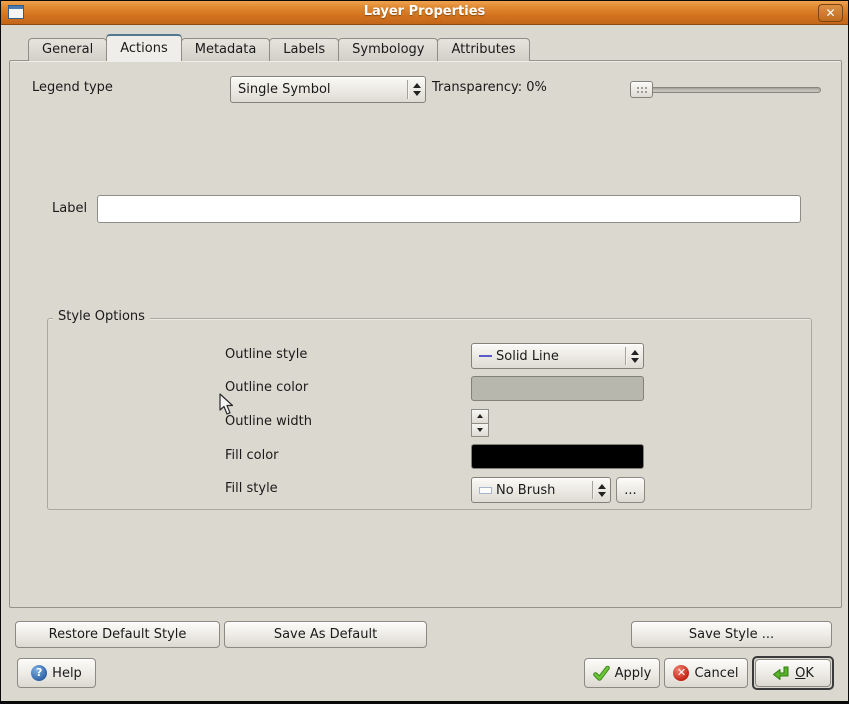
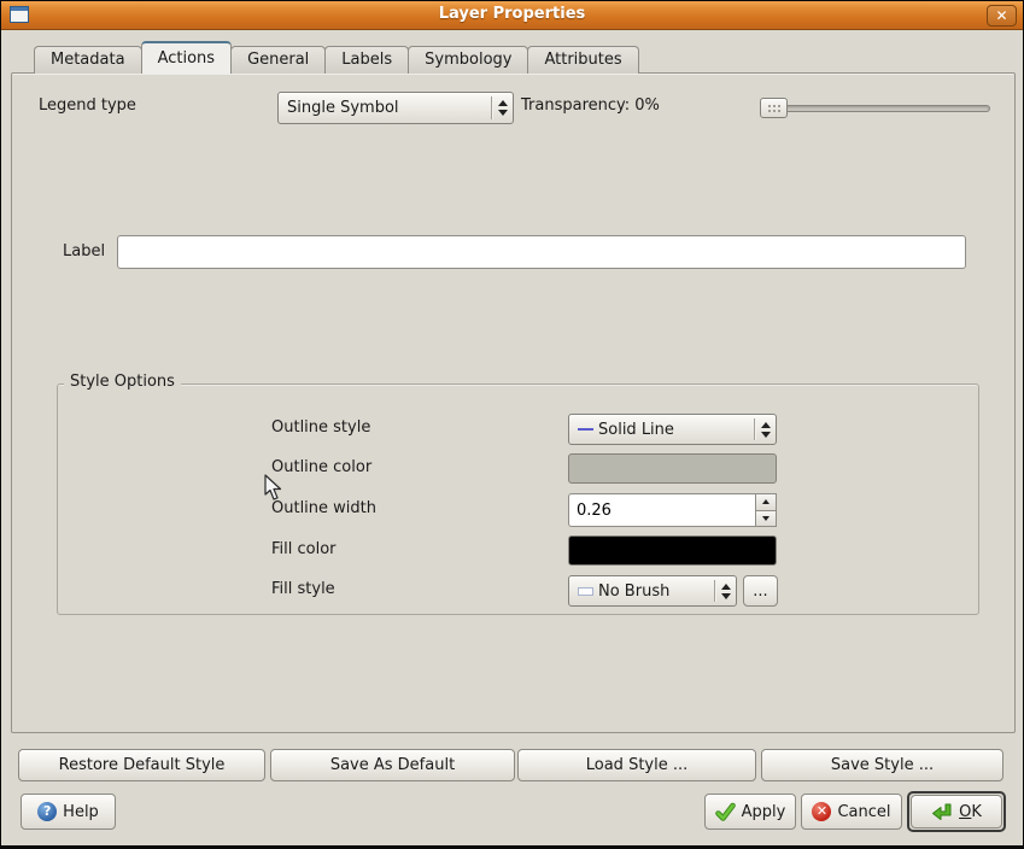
  Layer Properties
  ✕
- General
+ Metadata
  Actions
- Metadata
+ General
  Labels
  Symbology
  Attributes
  Legend type
  Single Symbol
  Transparency: 0%
  Label
  Style Options
  Outline style
  Solid Line
  Outline color
  Outline width
+ 0.26
  Fill color
  Fill style
  No Brush
  ...
  Restore Default Style
  Save As Default
+ Load Style ...
  Save Style ...
  ?
  Help
  Apply
  ✕
  Cancel
  OK
